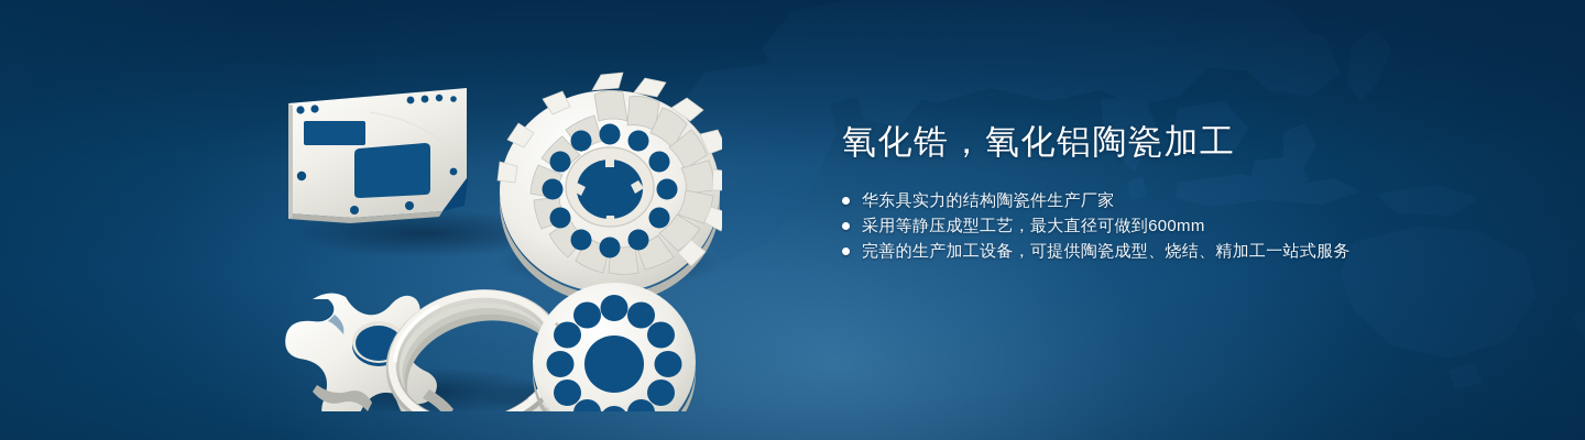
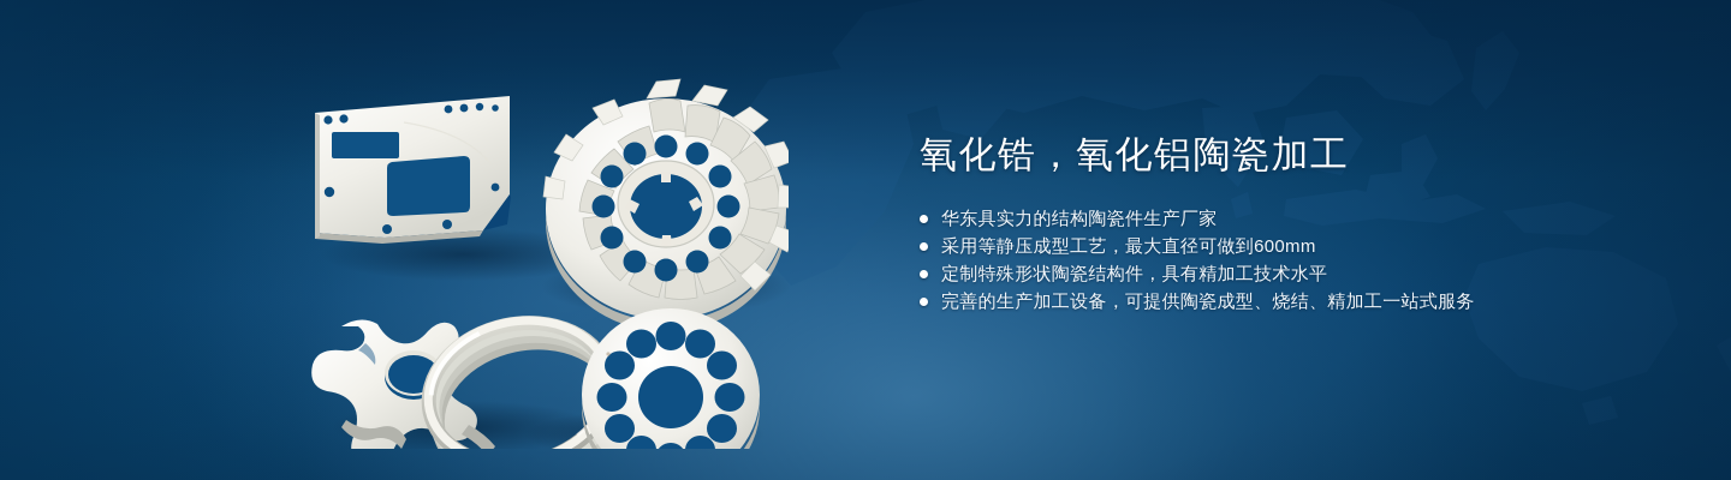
  氧化锆，氧化铝陶瓷加工
  华东具实力的结构陶瓷件生产厂家
  采用等静压成型工艺，最大直径可做到600mm
+ 定制特殊形状陶瓷结构件，具有精加工技术水平
  完善的生产加工设备，可提供陶瓷成型、烧结、精加工一站式服务
